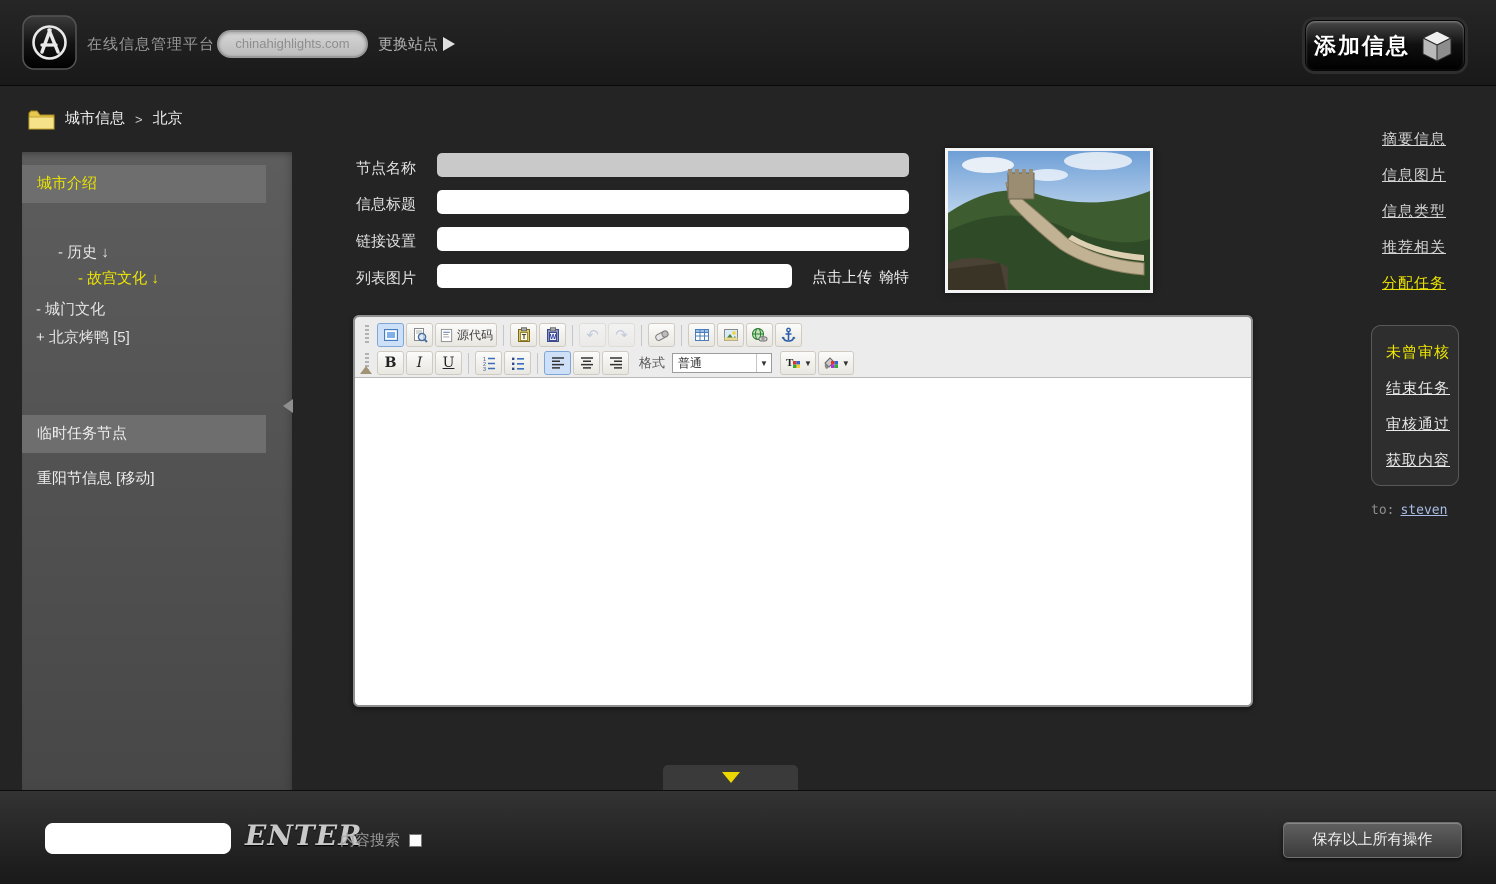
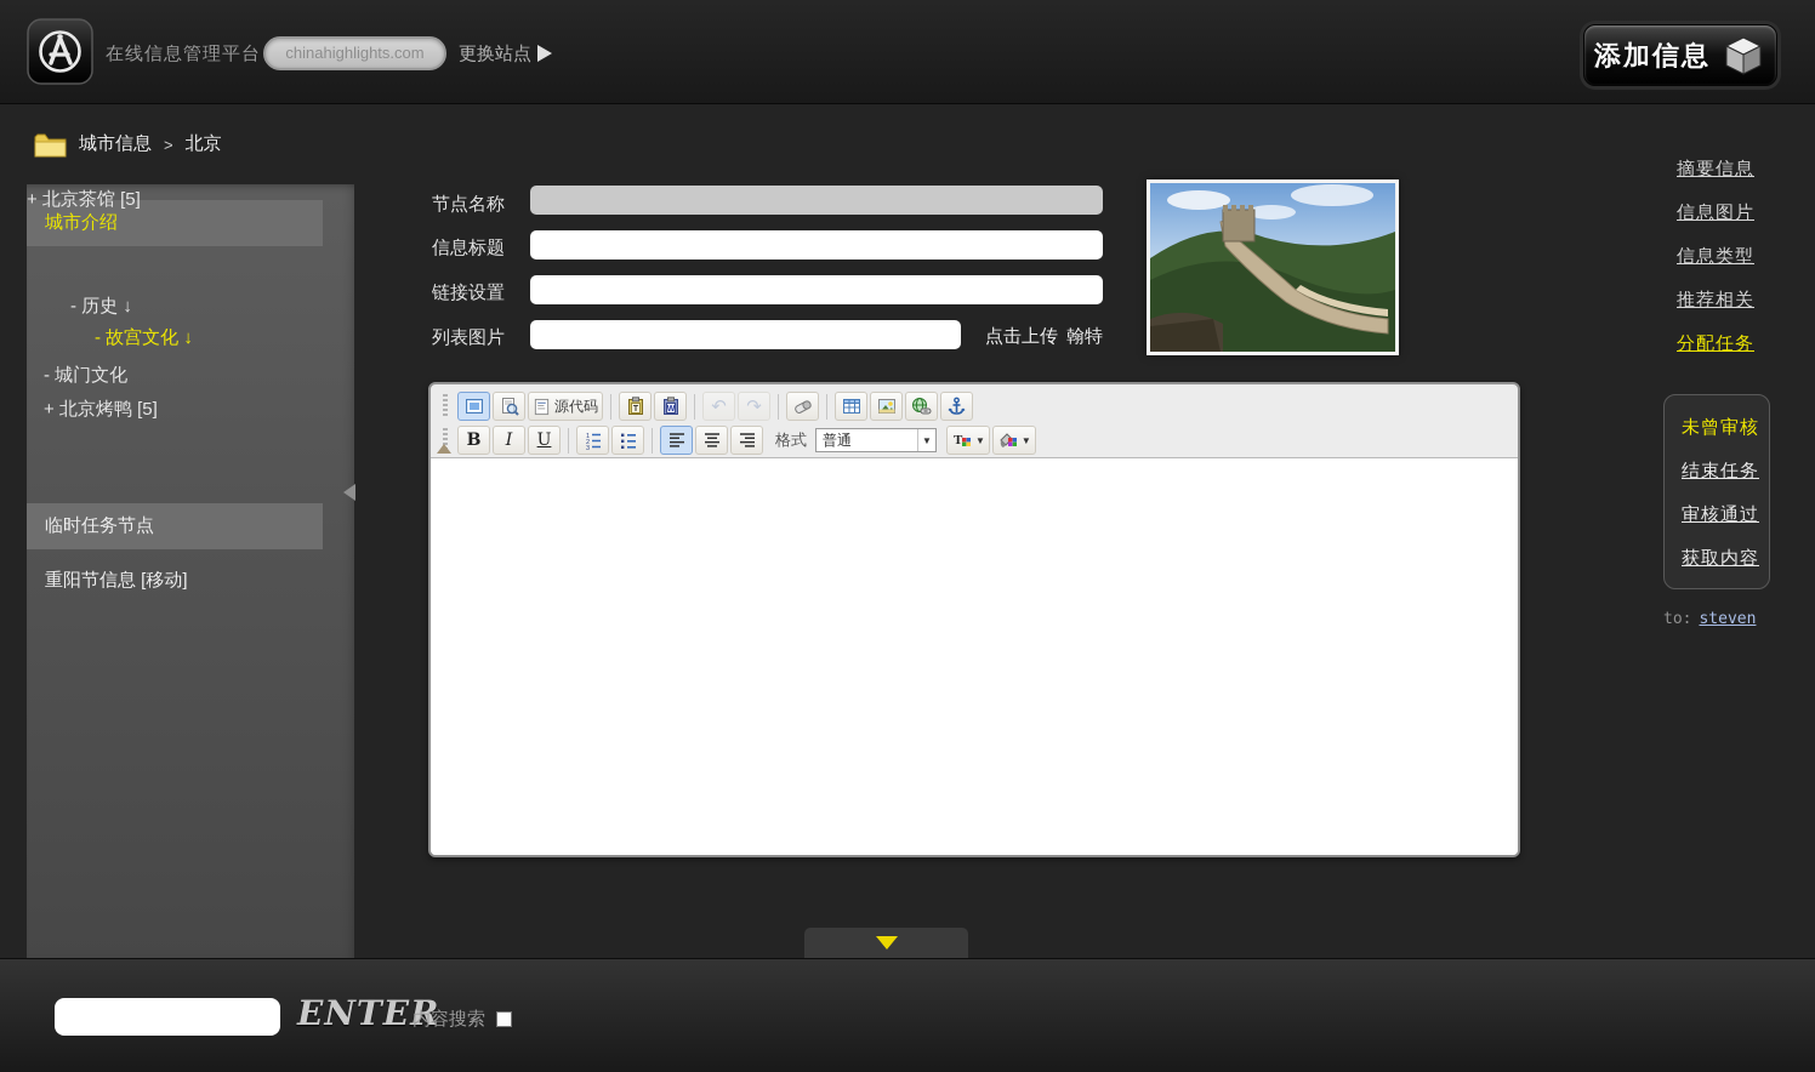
  在线信息管理平台
  chinahighlights.com
  更换站点
  添加信息
  城市信息
  >
  北京
  城市介绍
  - 历史 ↓
  - 故宫文化 ↓
  - 城门文化
  + 北京烤鸭 [5]
+ + 北京茶馆 [5]
  临时任务节点
  重阳节信息 [移动]
  节点名称
  信息标题
  链接设置
  列表图片
  点击上传
  翰特
  摘要信息
  信息图片
  信息类型
  推荐相关
  分配任务
  未曾审核
  结束任务
  审核通过
  获取内容
  to: steven
  源代码
  ↶
  ↷
  B
  I
  U
  格式
  普通
  ▼
  T
  ▼
  ▼
  ENTER
  内容搜索
- 保存以上所有操作
